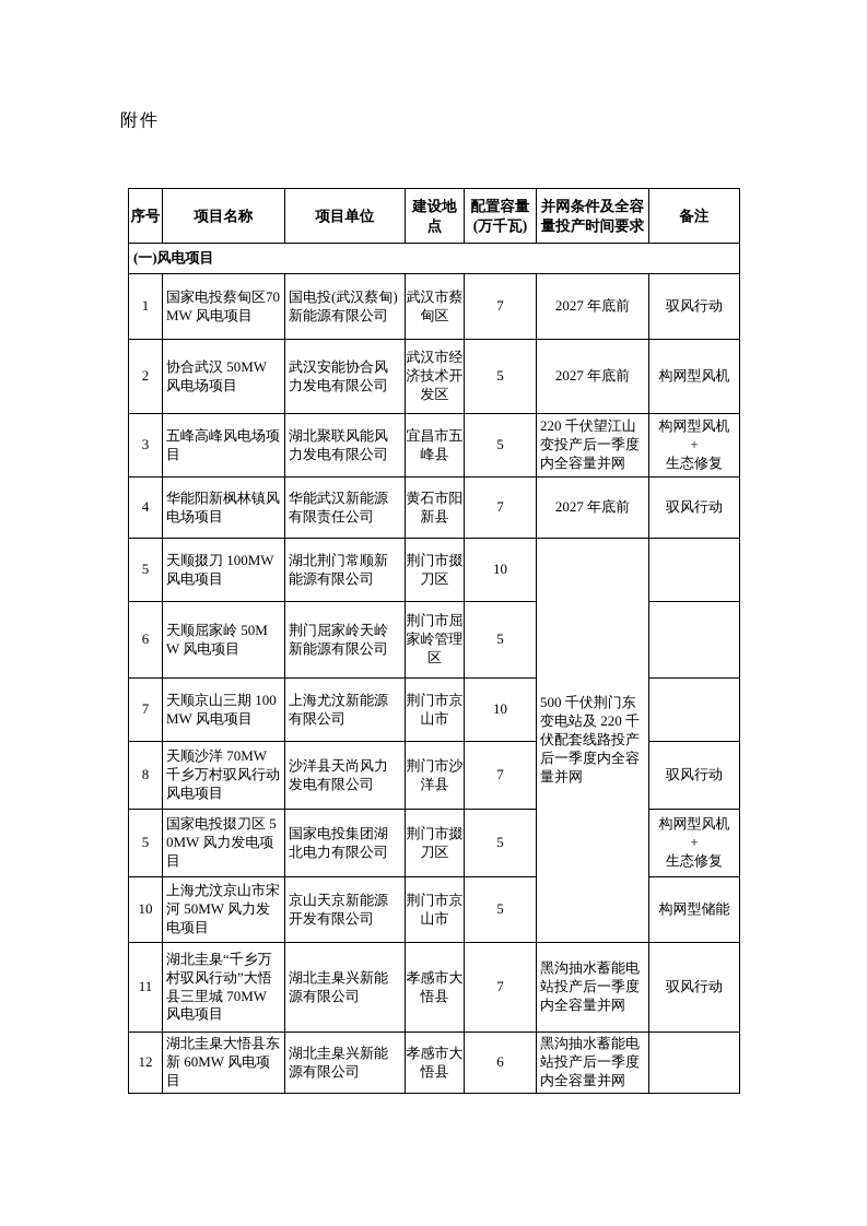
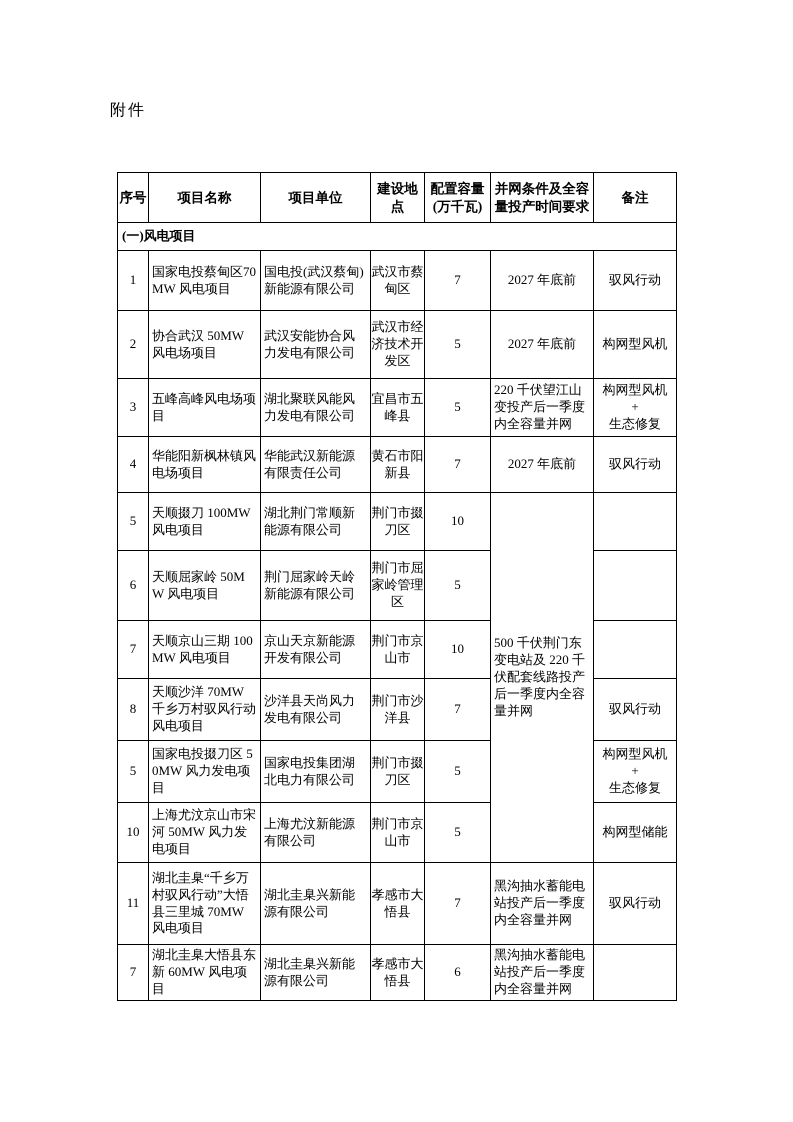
  附件
  序号	项目名称	项目单位	建设地点	配置容量(万千瓦)	并网条件及全容量投产时间要求	备注
  (一)风电项目
  1	国家电投蔡甸区70MW 风电项目	国电投(武汉蔡甸)新能源有限公司	武汉市蔡甸区	7	2027 年底前	驭风行动
  2	协合武汉 50MW 风电场项目	武汉安能协合风力发电有限公司	武汉市经济技术开发区	5	2027 年底前	构网型风机
  3	五峰高峰风电场项目	湖北聚联风能风力发电有限公司	宜昌市五峰县	5	220 千伏望江山变投产后一季度内全容量并网	构网型风机 + 生态修复
  4	华能阳新枫林镇风电场项目	华能武汉新能源有限责任公司	黄石市阳新县	7	2027 年底前	驭风行动
  5	天顺掇刀 100MW 风电项目	湖北荆门常顺新能源有限公司	荆门市掇刀区	10	500 千伏荆门东变电站及 220 千伏配套线路投产后一季度内全容量并网
  6	天顺屈家岭 50MW 风电项目	荆门屈家岭天岭新能源有限公司	荆门市屈家岭管理区	5
- 7	天顺京山三期 100MW 风电项目	上海尤汶新能源有限公司	荆门市京山市	10
+ 7	天顺京山三期 100MW 风电项目	京山天京新能源开发有限公司	荆门市京山市	10
  8	天顺沙洋 70MW 千乡万村驭风行动风电项目	沙洋县天尚风力发电有限公司	荆门市沙洋县	7	驭风行动
  5	国家电投掇刀区 50MW 风力发电项目	国家电投集团湖北电力有限公司	荆门市掇刀区	5	构网型风机 + 生态修复
- 10	上海尤汶京山市宋河 50MW 风力发电项目	京山天京新能源开发有限公司	荆门市京山市	5	构网型储能
+ 10	上海尤汶京山市宋河 50MW 风力发电项目	上海尤汶新能源有限公司	荆门市京山市	5	构网型储能
  11	湖北圭臬“千乡万村驭风行动”大悟县三里城 70MW 风电项目	湖北圭臬兴新能源有限公司	孝感市大悟县	7	黑沟抽水蓄能电站投产后一季度内全容量并网	驭风行动
- 12	湖北圭臬大悟县东新 60MW 风电项目	湖北圭臬兴新能源有限公司	孝感市大悟县	6	黑沟抽水蓄能电站投产后一季度内全容量并网
+ 7	湖北圭臬大悟县东新 60MW 风电项目	湖北圭臬兴新能源有限公司	孝感市大悟县	6	黑沟抽水蓄能电站投产后一季度内全容量并网
